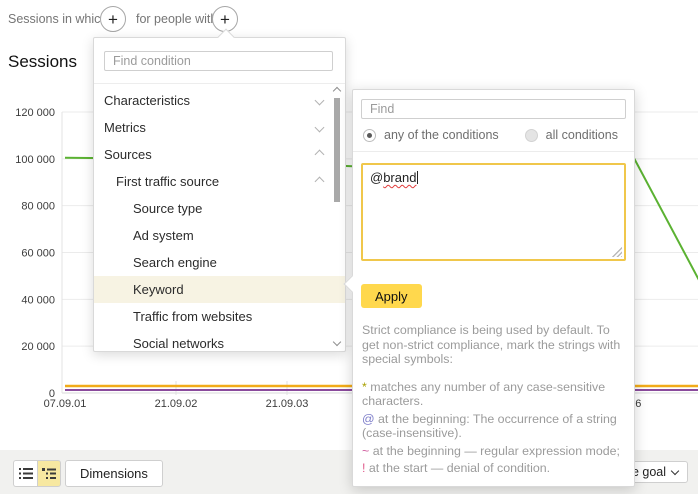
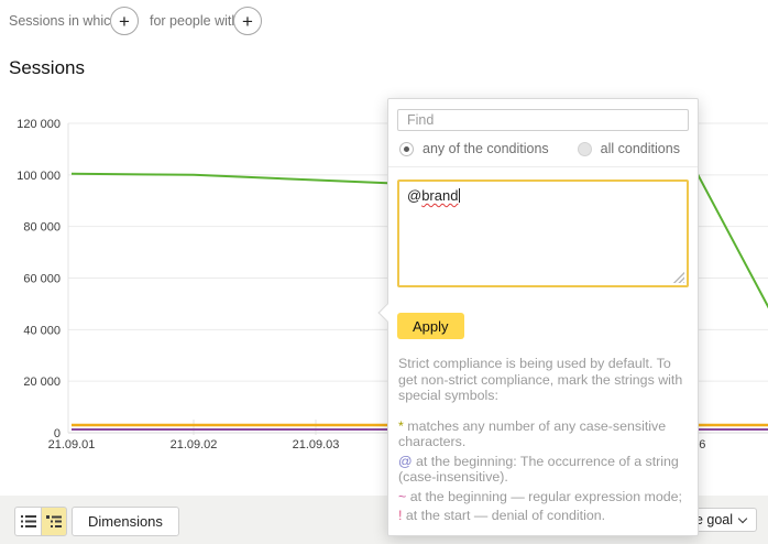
  Sessions
  120 000
  100 000
  80 000
  60 000
  40 000
  20 000
  0
- 07.09.01
+ 21.09.01
  21.09.02
  21.09.03
  Sessions in whic
  +
  for people wit
  +
  Dimensions
  e goal
- Find condition
- Characteristics
- Metrics
- Sources
- First traffic source
- Source type
- Ad system
- Search engine
- Keyword
- Traffic from websites
- Social networks
  Find
  any of the conditions
  all conditions
  @brand
  Apply
  Strict compliance is being used by default. To get non-strict compliance, mark the strings with special symbols:
  * matches any number of any case-sensitive characters.
  @ at the beginning: The occurrence of a string (case-insensitive).
  ~ at the beginning — regular expression mode;
  ! at the start — denial of condition.
